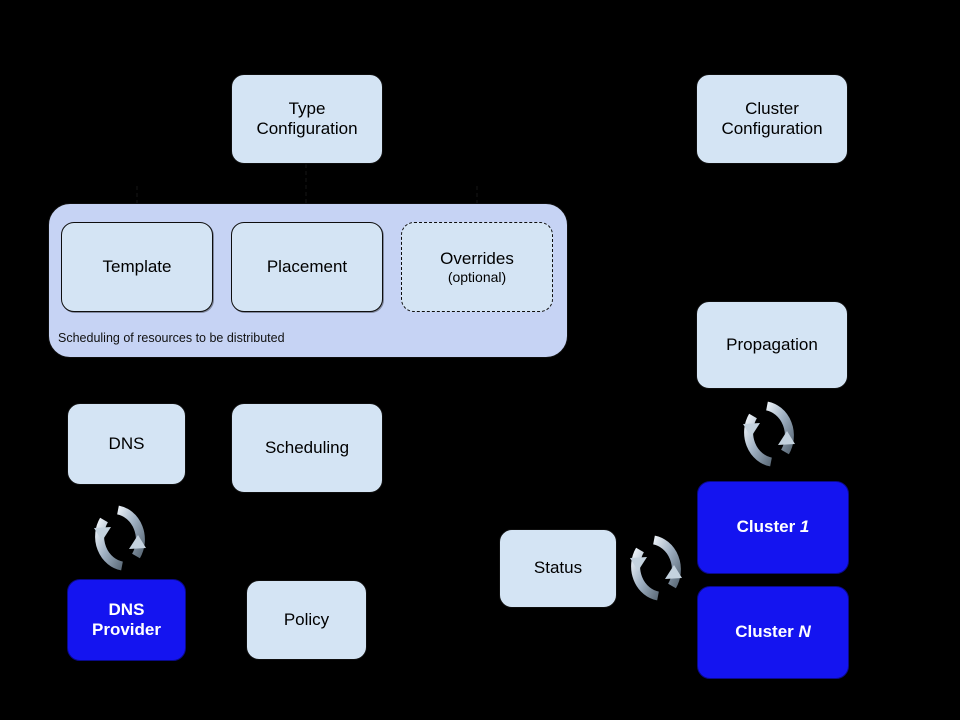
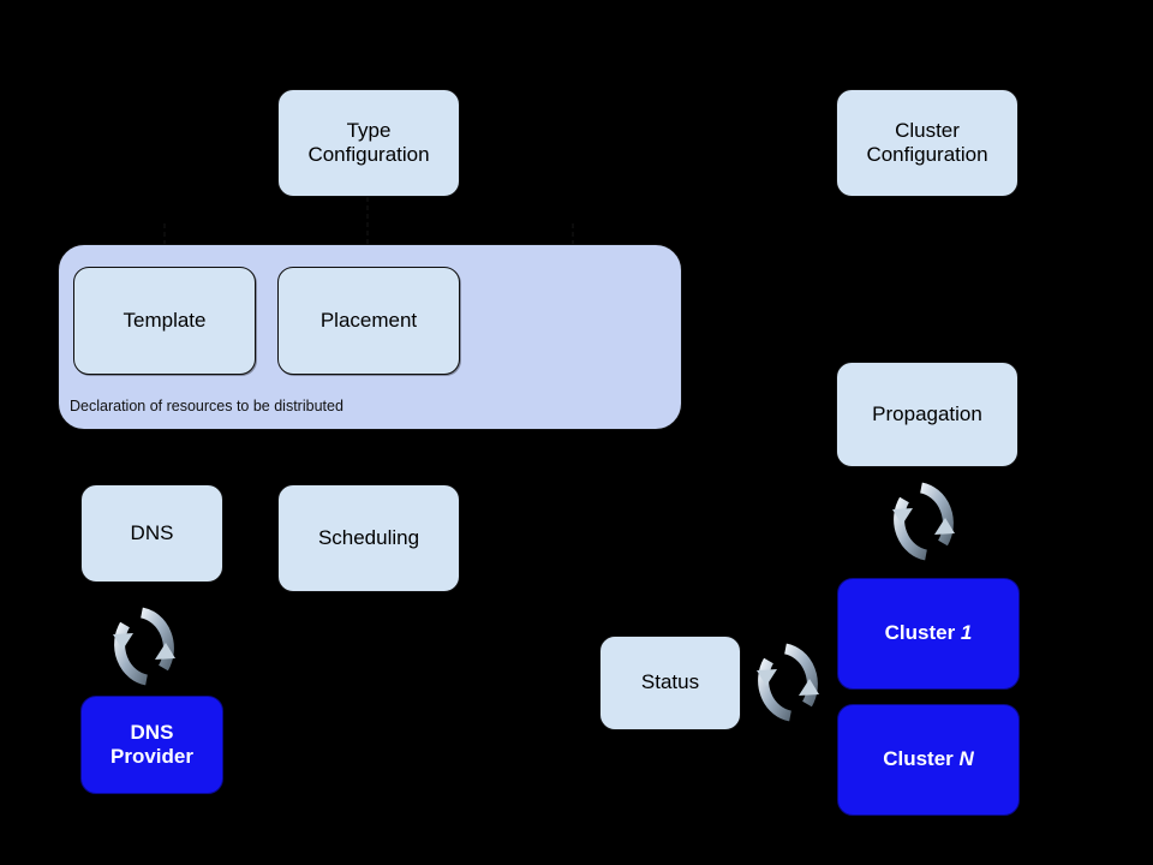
  Type
  Configuration
  Cluster
  Configuration
  Template
  Placement
- Overrides
- (optional)
- Scheduling of resources to be distributed
+ Declaration of resources to be distributed
  DNS
  DNS
  Provider
  Scheduling
- Policy
  Status
  Propagation
  Cluster 1
  Cluster N
